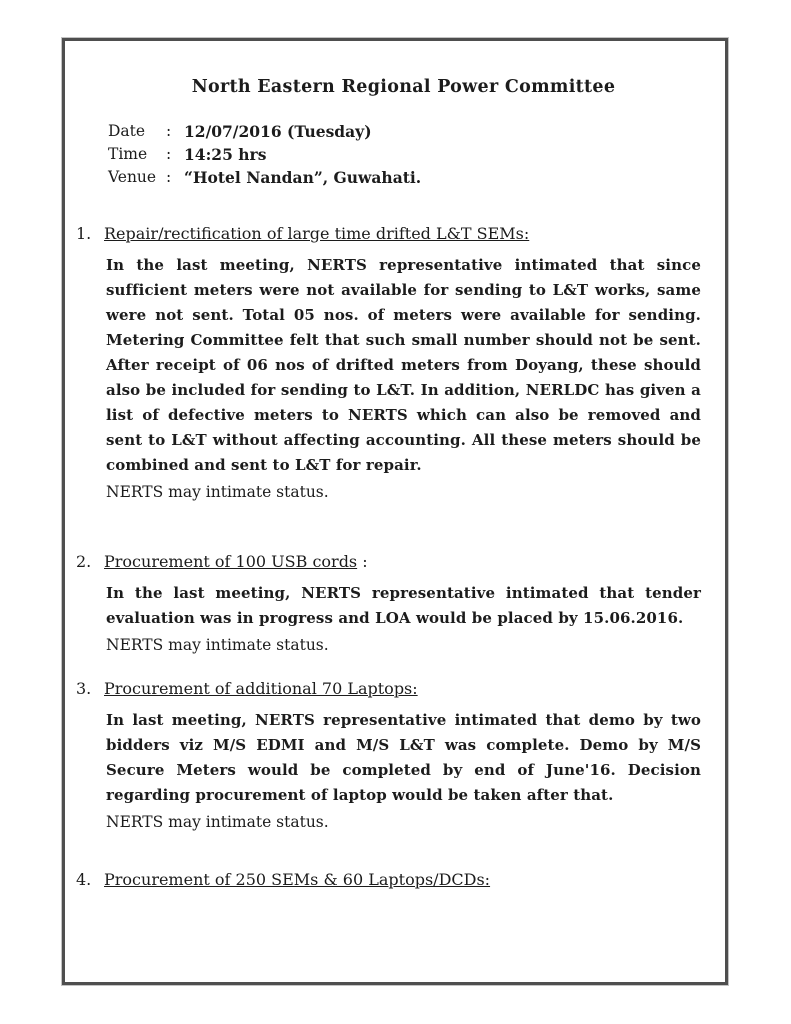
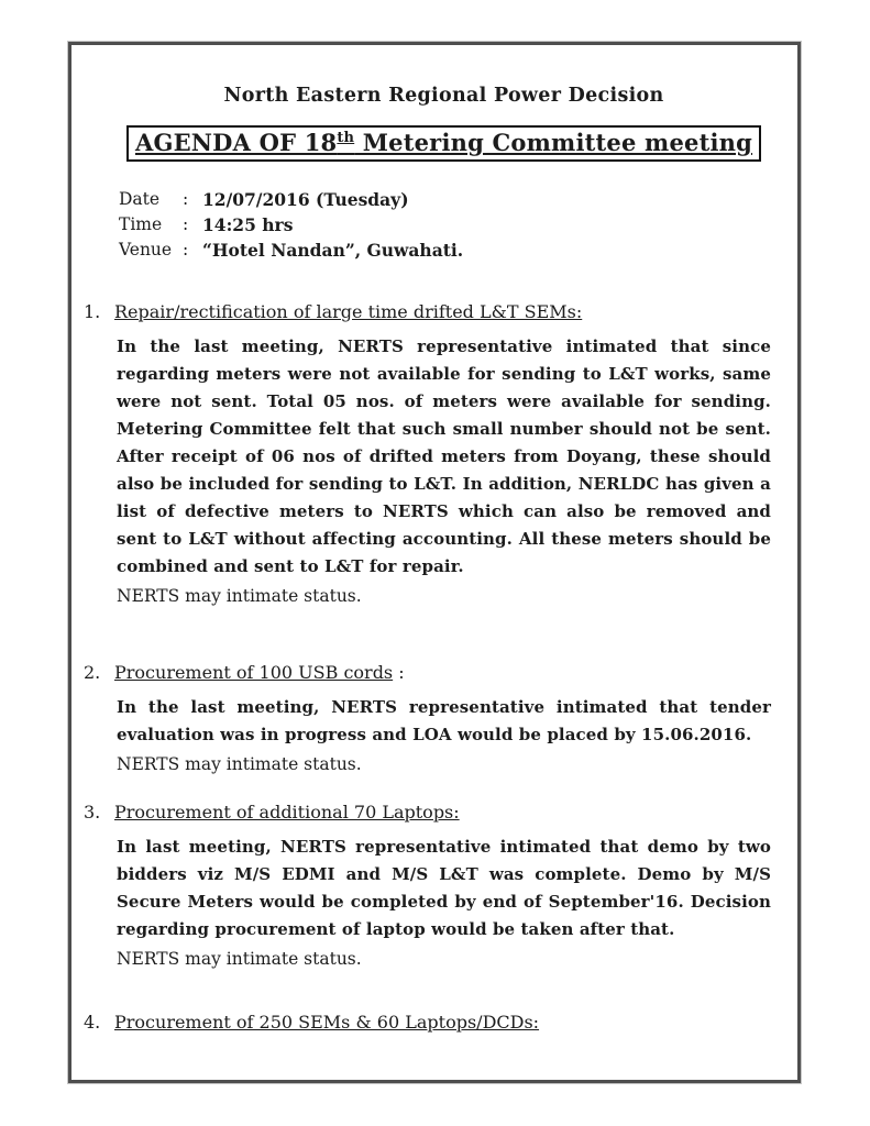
- North Eastern Regional Power Committee
+ North Eastern Regional Power Decision
+ AGENDA OF 18th Metering Committee meeting
  Date
  :
  12/07/2016 (Tuesday)
  Time
  :
  14:25 hrs
  Venue
  :
  “Hotel Nandan”, Guwahati.
  1. Repair/rectification of large time drifted L&T SEMs:
- In the last meeting, NERTS representative intimated that since sufficient meters were not available for sending to L&T works, same were not sent. Total 05 nos. of meters were available for sending. Metering Committee felt that such small number should not be sent. After receipt of 06 nos of drifted meters from Doyang, these should also be included for sending to L&T. In addition, NERLDC has given a list of defective meters to NERTS which can also be removed and sent to L&T without affecting accounting. All these meters should be combined and sent to L&T for repair.
+ In the last meeting, NERTS representative intimated that since regarding meters were not available for sending to L&T works, same were not sent. Total 05 nos. of meters were available for sending. Metering Committee felt that such small number should not be sent. After receipt of 06 nos of drifted meters from Doyang, these should also be included for sending to L&T. In addition, NERLDC has given a list of defective meters to NERTS which can also be removed and sent to L&T without affecting accounting. All these meters should be combined and sent to L&T for repair.
  NERTS may intimate status.
  2. Procurement of 100 USB cords :
  In the last meeting, NERTS representative intimated that tender evaluation was in progress and LOA would be placed by 15.06.2016.
  NERTS may intimate status.
  3. Procurement of additional 70 Laptops:
- In last meeting, NERTS representative intimated that demo by two bidders viz M/S EDMI and M/S L&T was complete. Demo by M/S Secure Meters would be completed by end of June'16. Decision regarding procurement of laptop would be taken after that.
+ In last meeting, NERTS representative intimated that demo by two bidders viz M/S EDMI and M/S L&T was complete. Demo by M/S Secure Meters would be completed by end of September'16. Decision regarding procurement of laptop would be taken after that.
  NERTS may intimate status.
  4. Procurement of 250 SEMs & 60 Laptops/DCDs:
